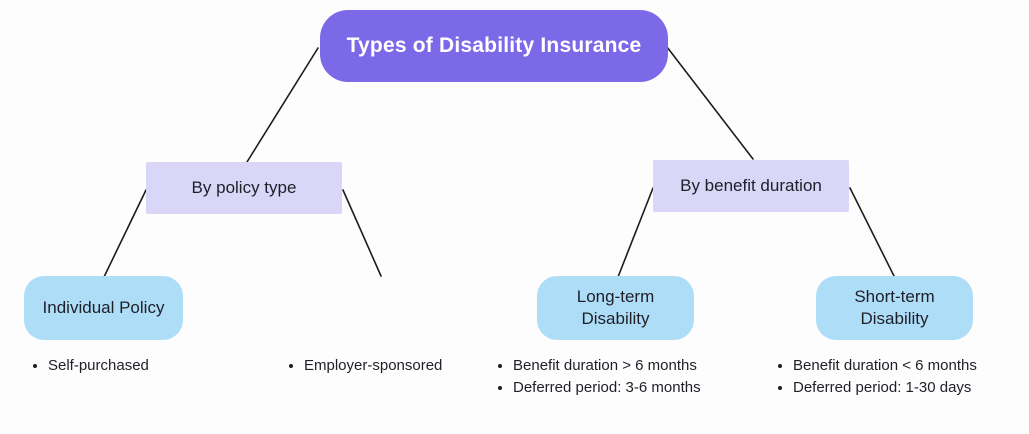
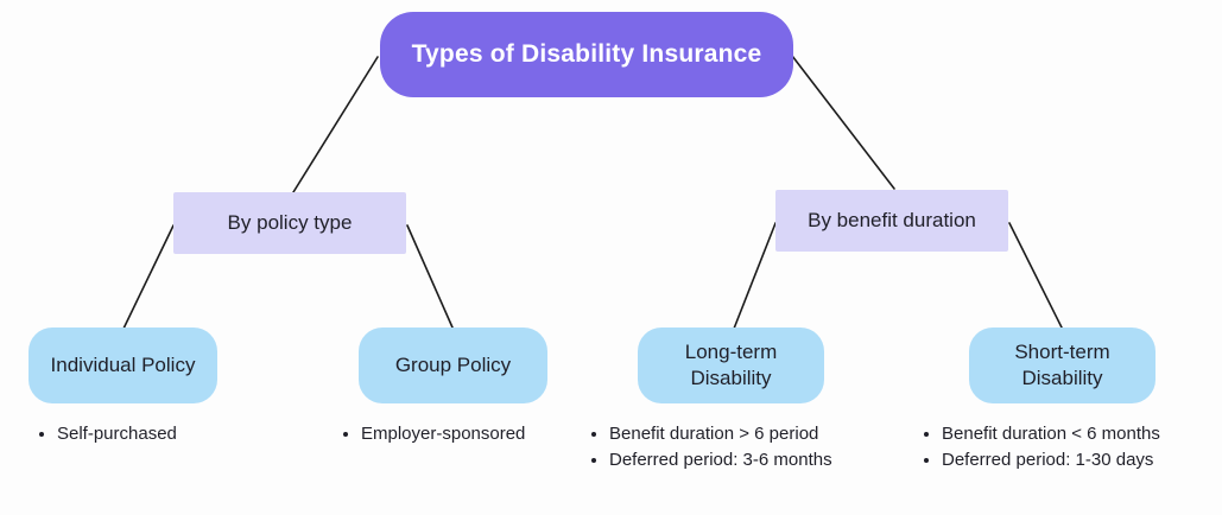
  Types of Disability Insurance
  By policy type
  By benefit duration
  Individual Policy
+ Group Policy
  Long-term Disability
  Short-term Disability
  Self-purchased
  Employer-sponsored
- Benefit duration > 6 months
+ Benefit duration > 6 period
  Deferred period: 3-6 months
  Benefit duration < 6 months
  Deferred period: 1-30 days
